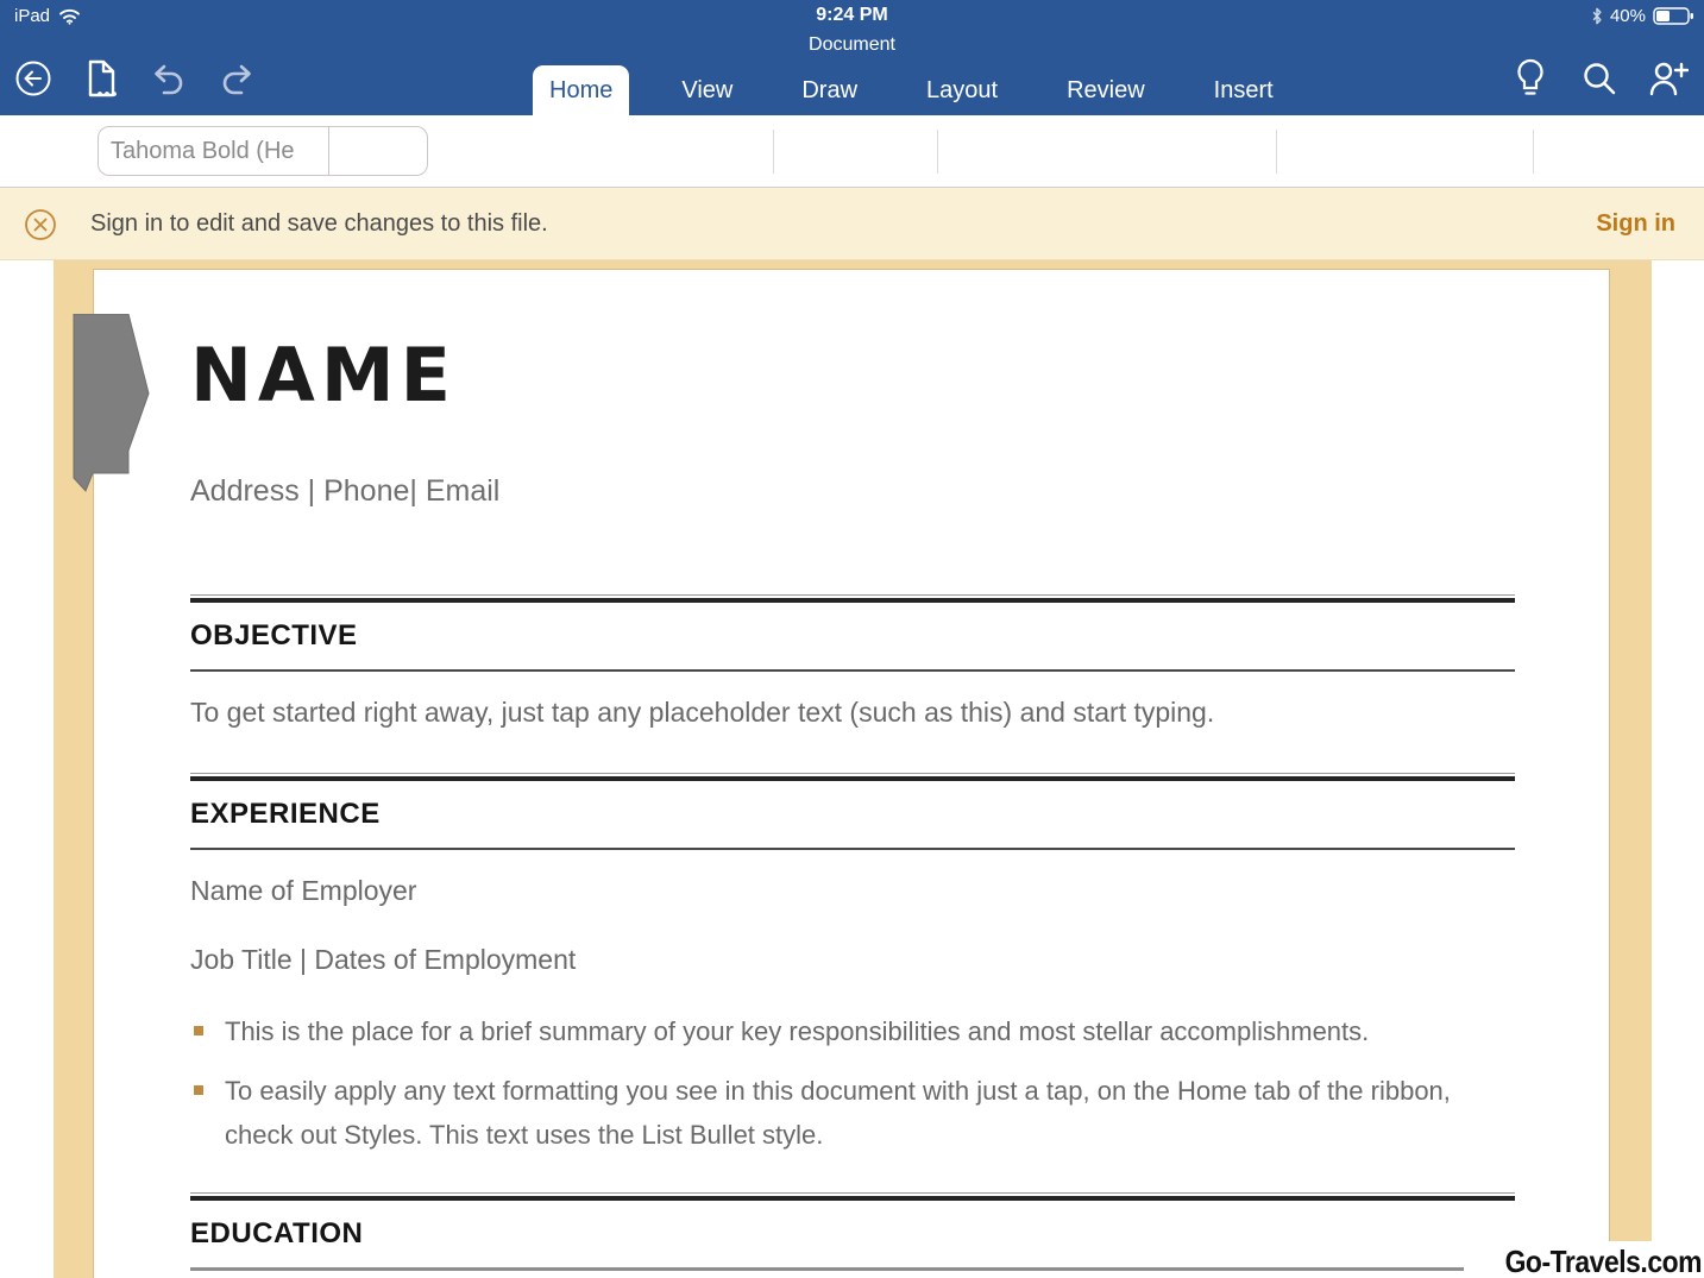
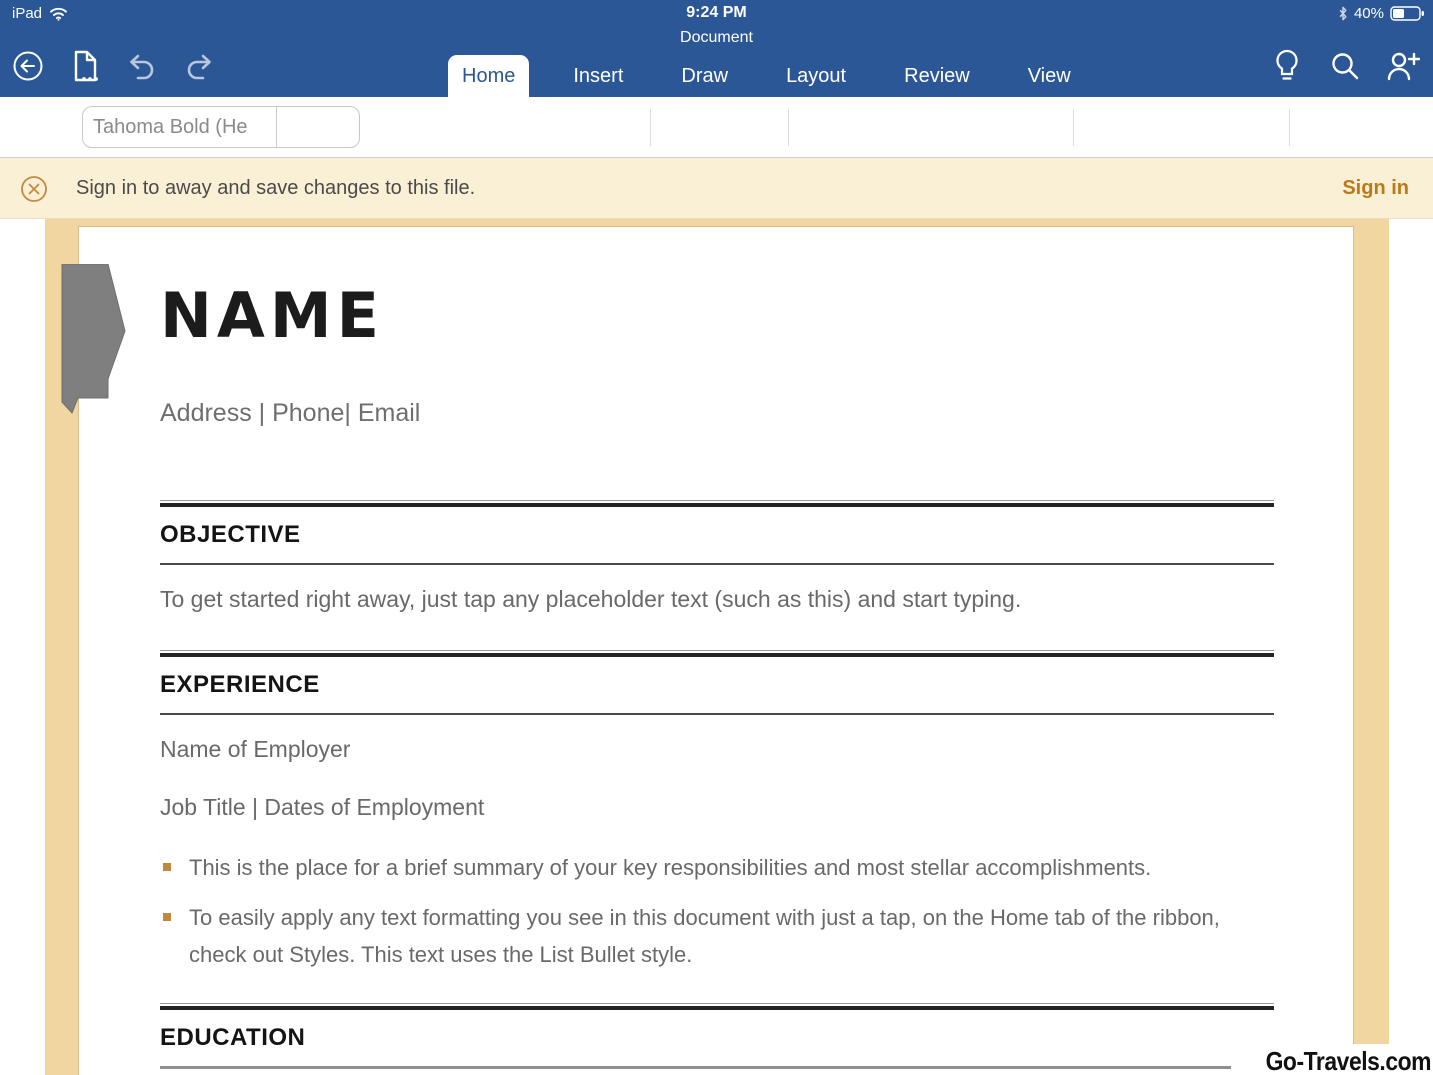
  iPad
  9:24 PM
  40%
  Document
  Home
- View
+ Insert
  Draw
  Layout
  Review
- Insert
+ View
  Tahoma Bold (He
- Sign in to edit and save changes to this file.
+ Sign in to away and save changes to this file.
  Sign in
  NAME
  Address | Phone| Email
  OBJECTIVE
  To get started right away, just tap any placeholder text (such as this) and start typing.
  EXPERIENCE
  Name of Employer
  Job Title | Dates of Employment
  This is the place for a brief summary of your key responsibilities and most stellar accomplishments.
  To easily apply any text formatting you see in this document with just a tap, on the Home tab of the ribbon, check out Styles. This text uses the List Bullet style.
  EDUCATION
  Go-Travels.com
